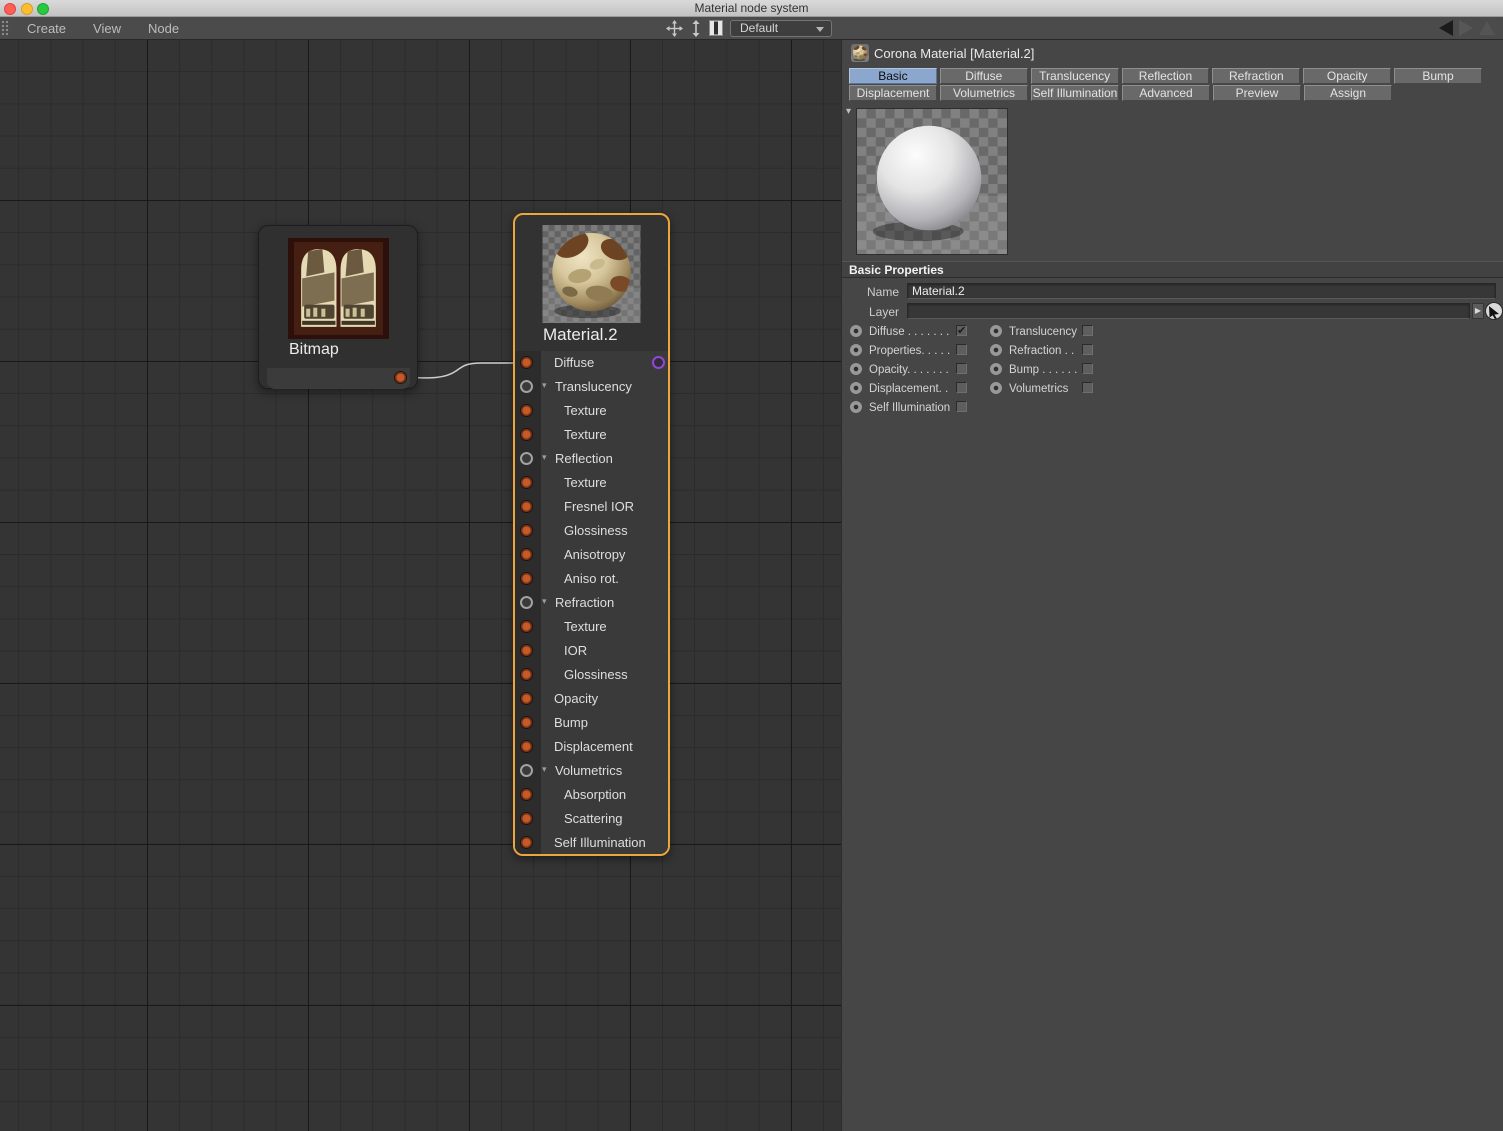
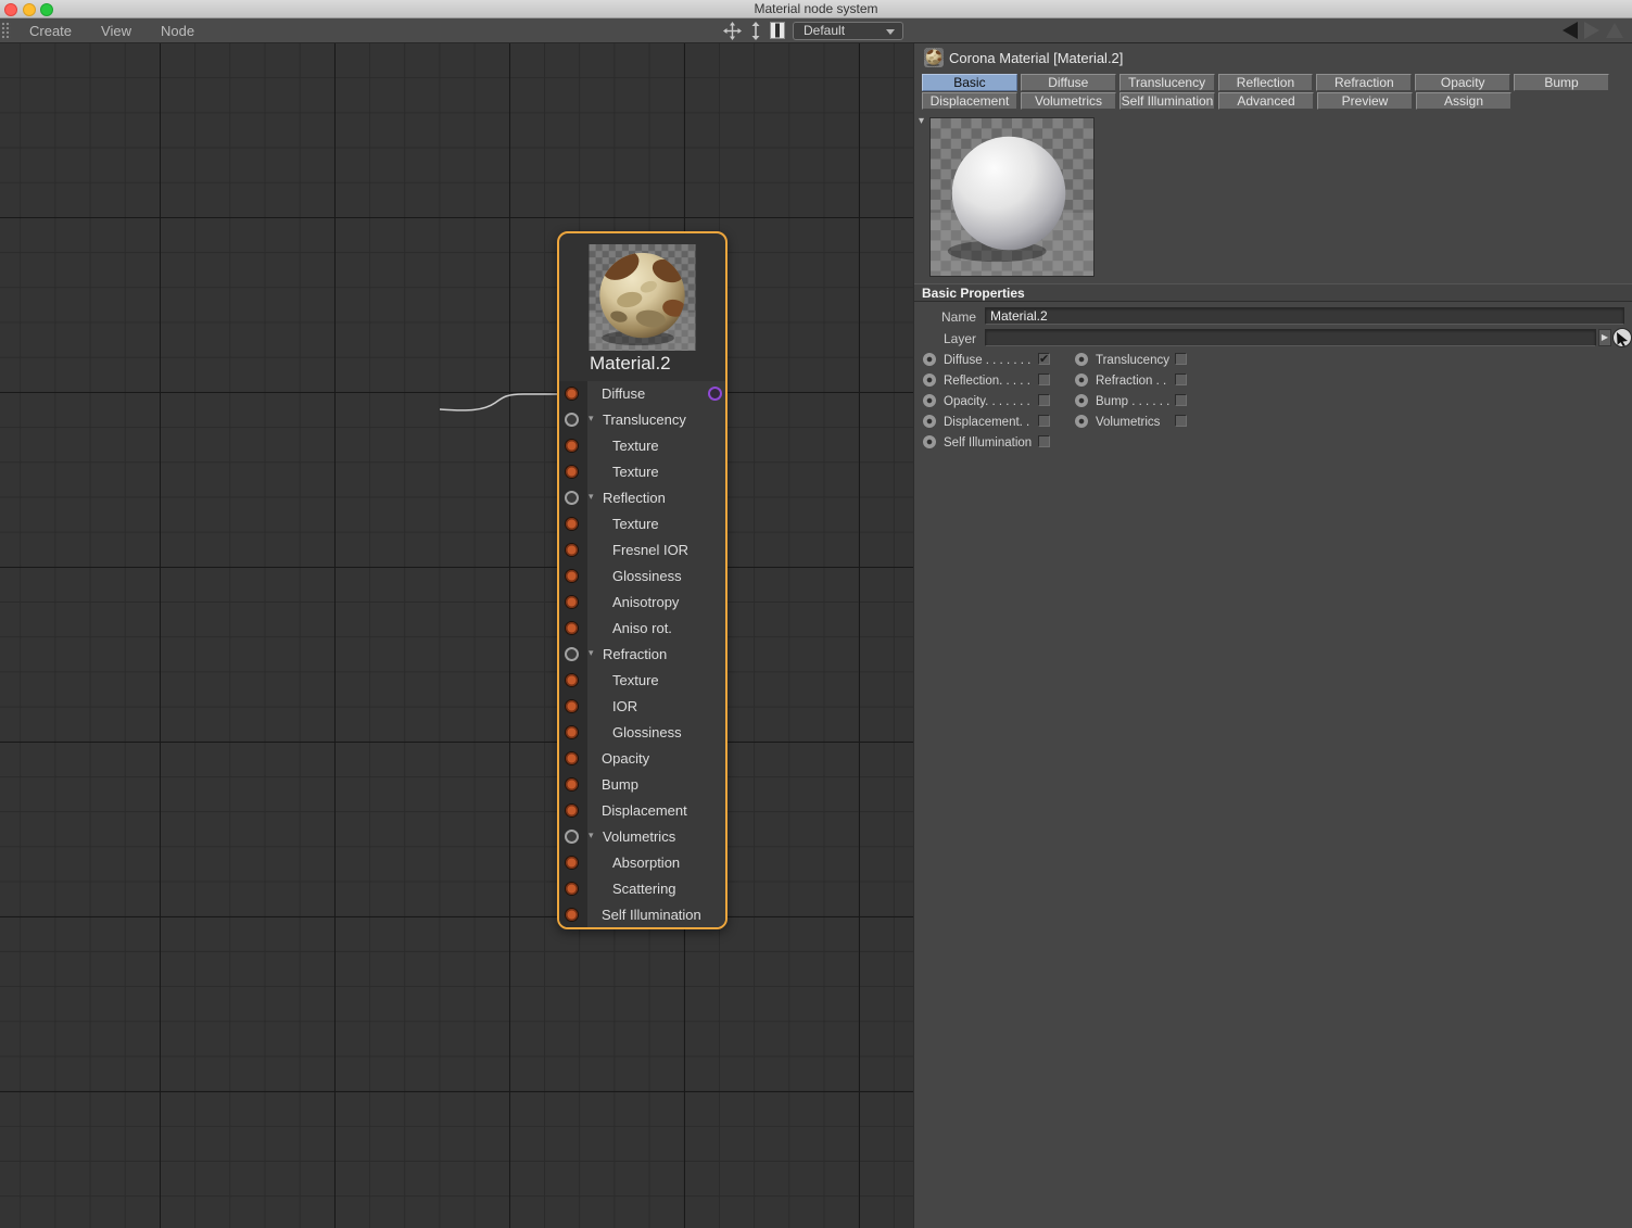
  Material node system
  Create
  View
  Node
  Default
- Bitmap
  Material.2
  Diffuse
  ▾
  Translucency
  Texture
  Texture
  ▾
  Reflection
  Texture
  Fresnel IOR
  Glossiness
  Anisotropy
  Aniso rot.
  ▾
  Refraction
  Texture
  IOR
  Glossiness
  Opacity
  Bump
  Displacement
  ▾
  Volumetrics
  Absorption
  Scattering
  Self Illumination
  Corona Material [Material.2]
  Basic
  Diffuse
  Translucency
  Reflection
  Refraction
  Opacity
  Bump
  Displacement
  Volumetrics
  Self Illumination
  Advanced
  Preview
  Assign
  ▾
  Basic Properties
  Name
  Material.2
  Layer
  ▶
  Diffuse . . . . . . .
  ✔
  Translucency
- Properties. . . . .
+ Reflection. . . . .
  Refraction . .
  Opacity. . . . . . .
  Bump . . . . . .
  Displacement. .
  Volumetrics
  Self Illumination
